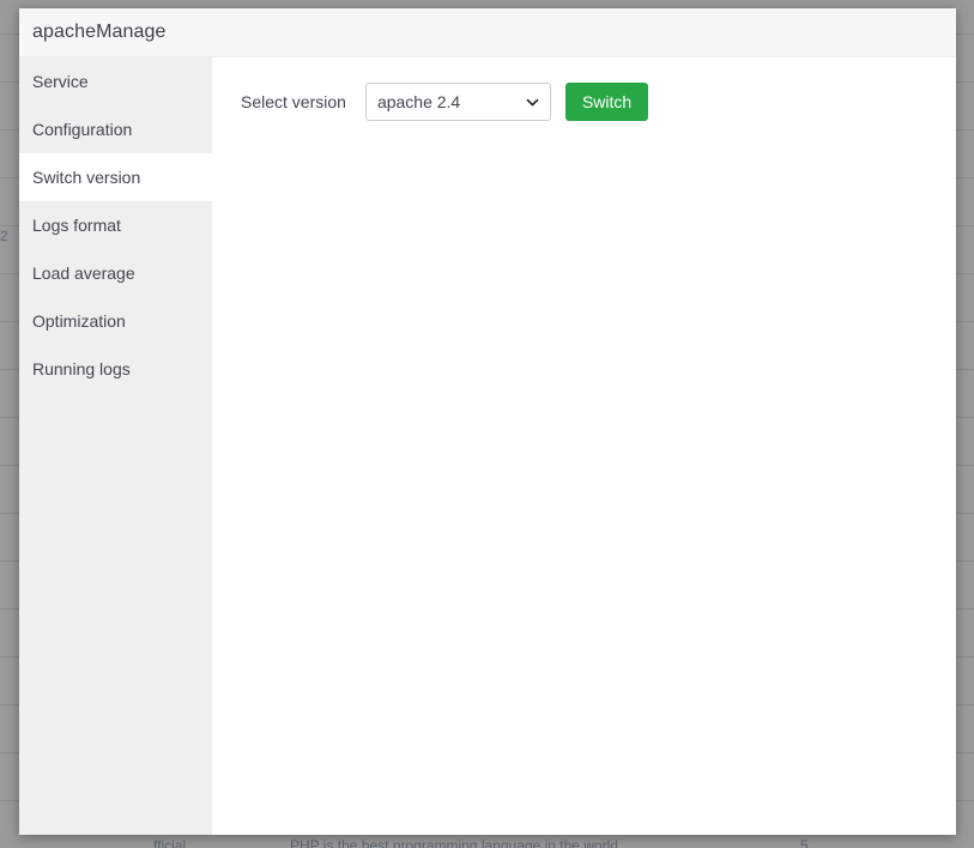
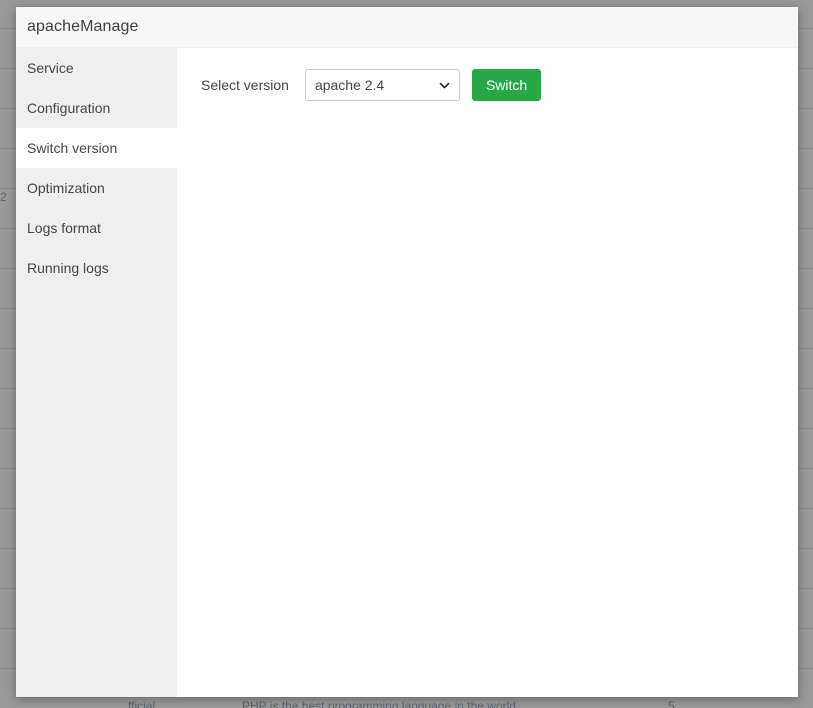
  fficial
  PHP is the best programming language in the world
  5
  2
  apacheManage
  Service
  Configuration
  Switch version
- Logs format
+ Optimization
- Load average
- Optimization
+ Logs format
  Running logs
  Select version
  apache 2.4
  Switch
